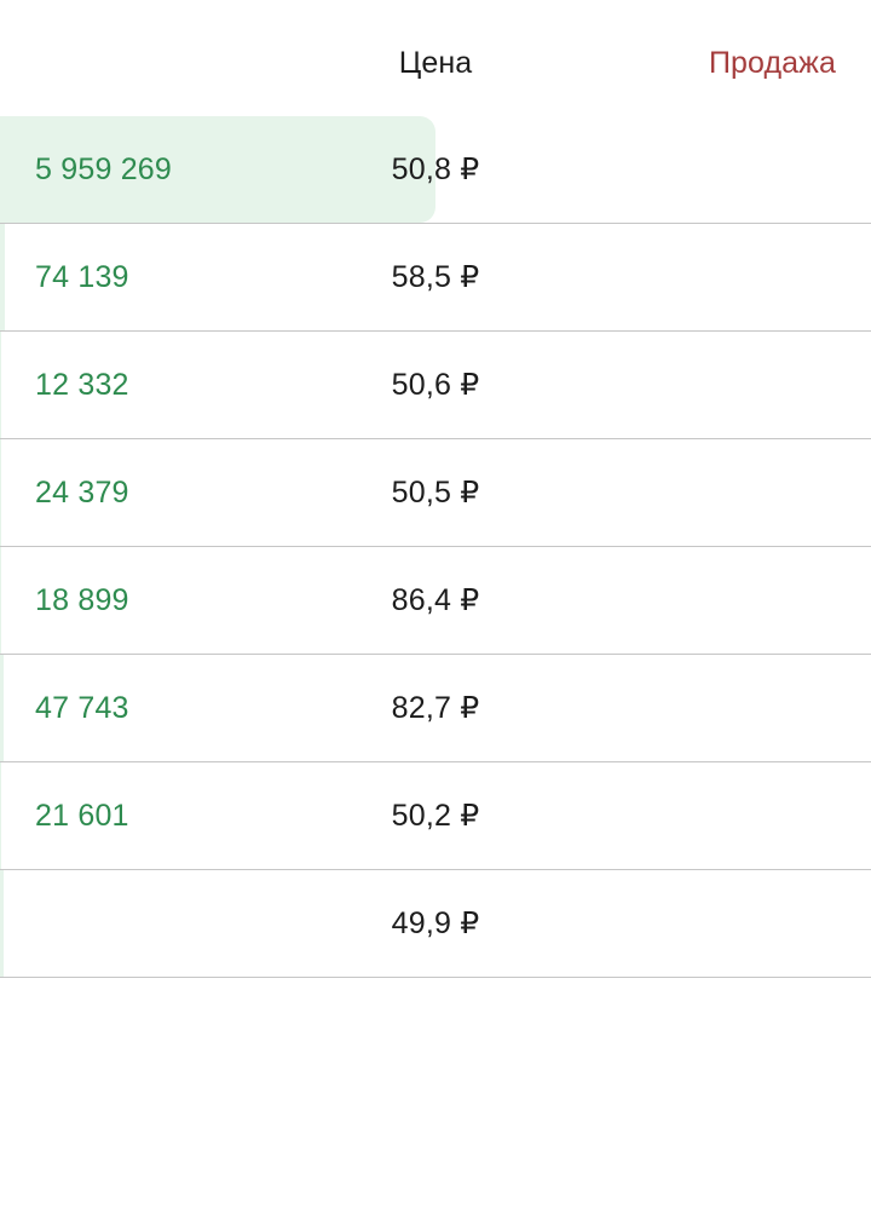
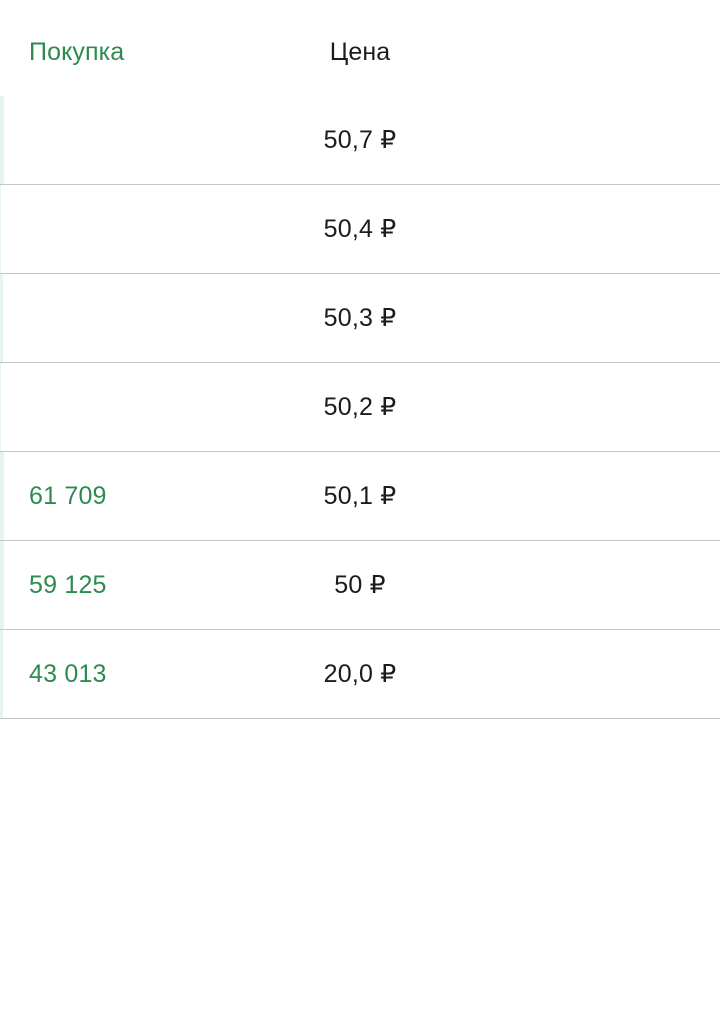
+ Покупка
  Цена
- Продажа
- 5 959 269
- 50,8 ₽
- 74 139
- 58,5 ₽
+ 50,7 ₽
- 12 332
- 50,6 ₽
- 24 379
- 50,5 ₽
- 18 899
- 86,4 ₽
+ 50,4 ₽
- 47 743
- 82,7 ₽
+ 50,3 ₽
- 21 601
  50,2 ₽
+ 61 709
+ 50,1 ₽
+ 59 125
+ 50 ₽
+ 43 013
- 49,9 ₽
+ 20,0 ₽
